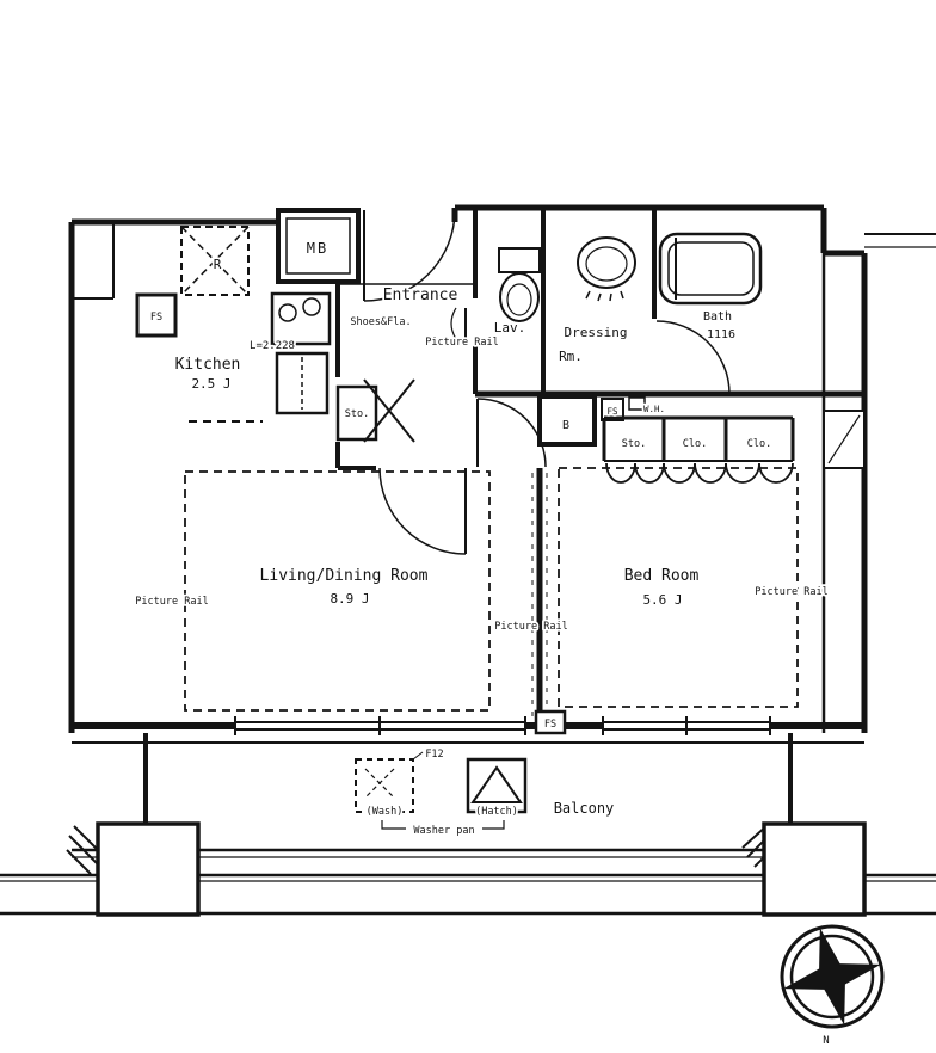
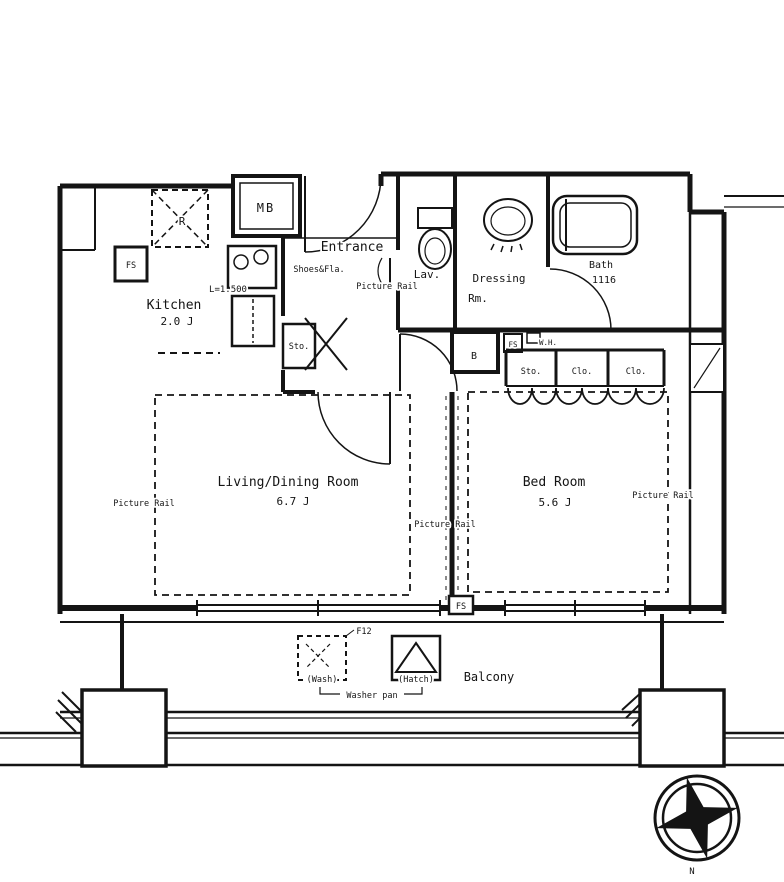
  MB
  R
  FS
  Kitchen
- 2.5 J
+ 2.0 J
- L=2.228
+ L=1.500
  Entrance
  Shoes&Fla.
  Picture Rail
  Sto.
  Lav.
  Dressing
  Rm.
  Bath
  1116
  B
  FS
  W.H.
  Sto.
  Clo.
  Clo.
  Living/Dining Room
- 8.9 J
+ 6.7 J
  Bed Room
  5.6 J
  Picture Rail
  Picture Rail
  Picture Rail
  FS
  F12
  (Wash)
  (Hatch)
  Washer pan
  Balcony
  N
